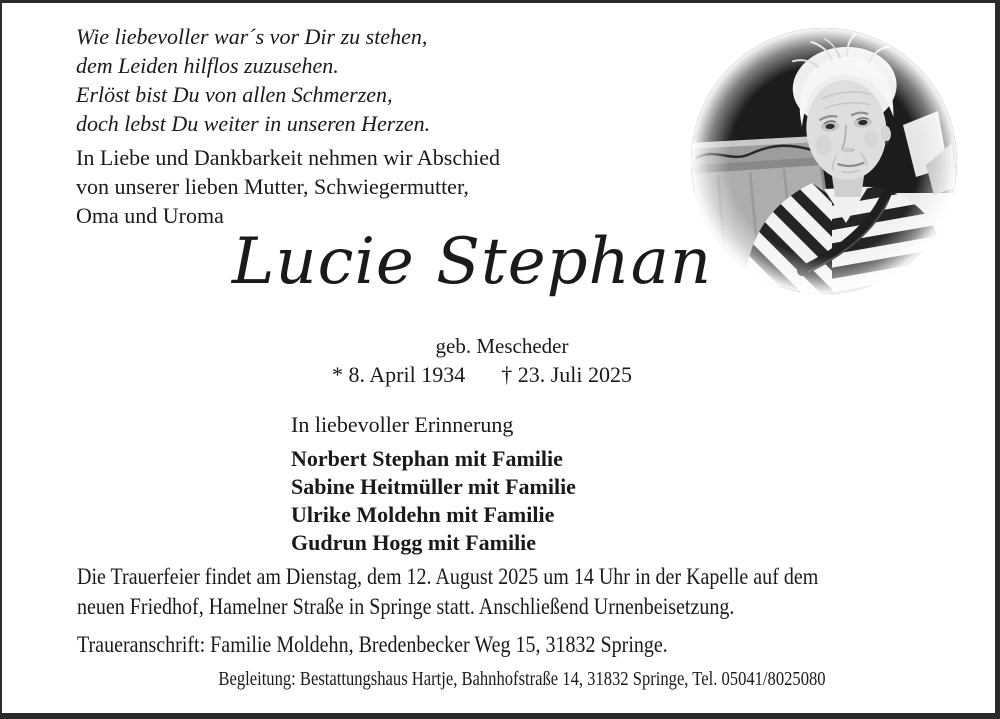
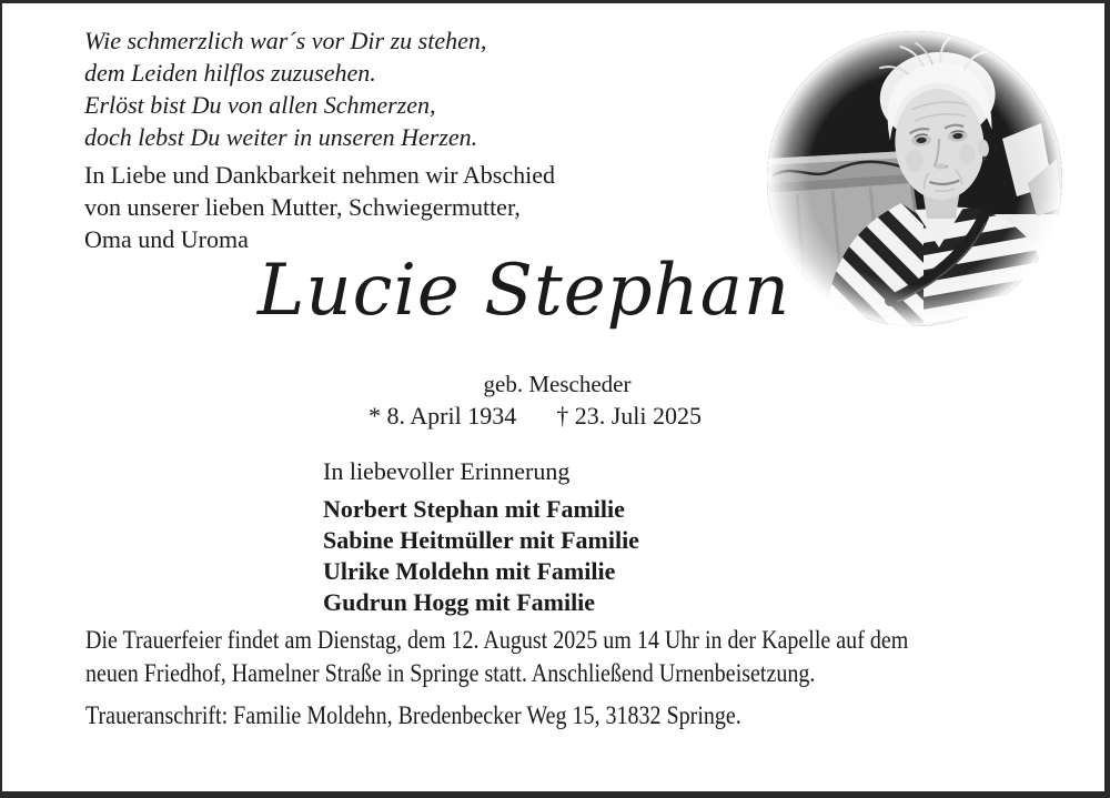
- Wie liebevoller war´s vor Dir zu stehen,
+ Wie schmerzlich war´s vor Dir zu stehen,
  dem Leiden hilflos zuzusehen.
  Erlöst bist Du von allen Schmerzen,
  doch lebst Du weiter in unseren Herzen.
  In Liebe und Dankbarkeit nehmen wir Abschied
  von unserer lieben Mutter, Schwiegermutter,
  Oma und Uroma
  Lucie Stephan
  geb. Mescheder
  * 8. April 1934 † 23. Juli 2025
  In liebevoller Erinnerung
  Norbert Stephan mit Familie
  Sabine Heitmüller mit Familie
  Ulrike Moldehn mit Familie
  Gudrun Hogg mit Familie
  Die Trauerfeier findet am Dienstag, dem 12. August 2025 um 14 Uhr in der Kapelle auf dem
  neuen Friedhof, Hamelner Straße in Springe statt. Anschließend Urnenbeisetzung.
  Traueranschrift: Familie Moldehn, Bredenbecker Weg 15, 31832 Springe.
- Begleitung: Bestattungshaus Hartje, Bahnhofstraße 14, 31832 Springe, Tel. 05041/8025080
